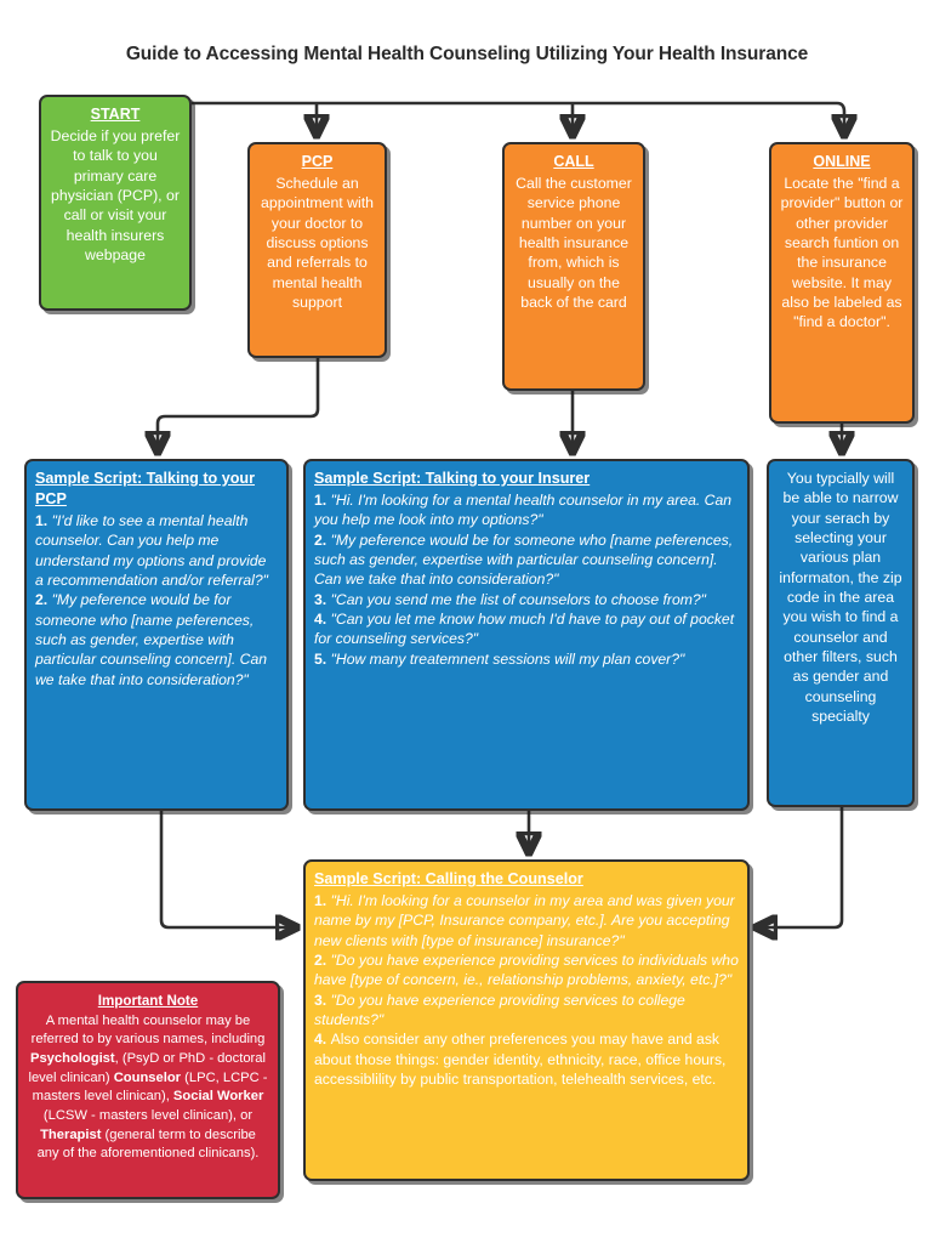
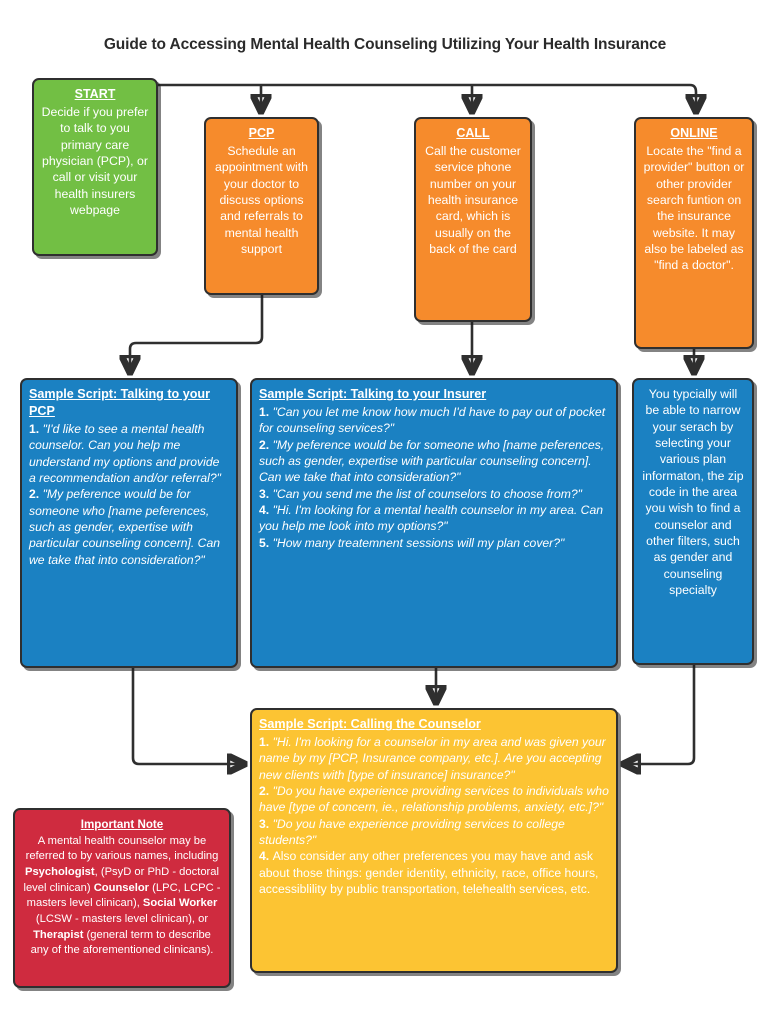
  Guide to Accessing Mental Health Counseling Utilizing Your Health Insurance
  START
  Decide if you prefer to talk to you primary care physician (PCP), or call or visit your health insurers webpage
  PCP
  Schedule an appointment with your doctor to discuss options and referrals to mental health support
  CALL
- Call the customer service phone number on your health insurance from, which is usually on the back of the card
+ Call the customer service phone number on your health insurance card, which is usually on the back of the card
  ONLINE
  Locate the "find a provider" button or other provider search funtion on the insurance website. It may also be labeled as "find a doctor".
  Sample Script: Talking to your PCP
  1. "I'd like to see a mental health counselor. Can you help me understand my options and provide a recommendation and/or referral?"
  2. "My peference would be for someone who [name peferences, such as gender, expertise with particular counseling concern]. Can we take that into consideration?"
  Sample Script: Talking to your Insurer
- 1. "Hi. I'm looking for a mental health counselor in my area. Can you help me look into my options?"
+ 1. "Can you let me know how much I'd have to pay out of pocket for counseling services?"
  2. "My peference would be for someone who [name peferences, such as gender, expertise with particular counseling concern]. Can we take that into consideration?"
  3. "Can you send me the list of counselors to choose from?"
- 4. "Can you let me know how much I'd have to pay out of pocket for counseling services?"
+ 4. "Hi. I'm looking for a mental health counselor in my area. Can you help me look into my options?"
  5. "How many treatemnent sessions will my plan cover?"
  You typcially will be able to narrow your serach by selecting your various plan informaton, the zip code in the area you wish to find a counselor and other filters, such as gender and counseling specialty
  Sample Script: Calling the Counselor
  1. "Hi. I'm looking for a counselor in my area and was given your name by my [PCP, Insurance company, etc.]. Are you accepting new clients with [type of insurance] insurance?"
  2. "Do you have experience providing services to individuals who have [type of concern, ie., relationship problems, anxiety, etc.]?"
  3. "Do you have experience providing services to college students?"
  4. Also consider any other preferences you may have and ask about those things: gender identity, ethnicity, race, office hours, accessiblility by public transportation, telehealth services, etc.
  Important Note
  A mental health counselor may be referred to by various names, including Psychologist, (PsyD or PhD - doctoral level clinican) Counselor (LPC, LCPC - masters level clinican), Social Worker (LCSW - masters level clinican), or Therapist (general term to describe any of the aforementioned clinicans).
